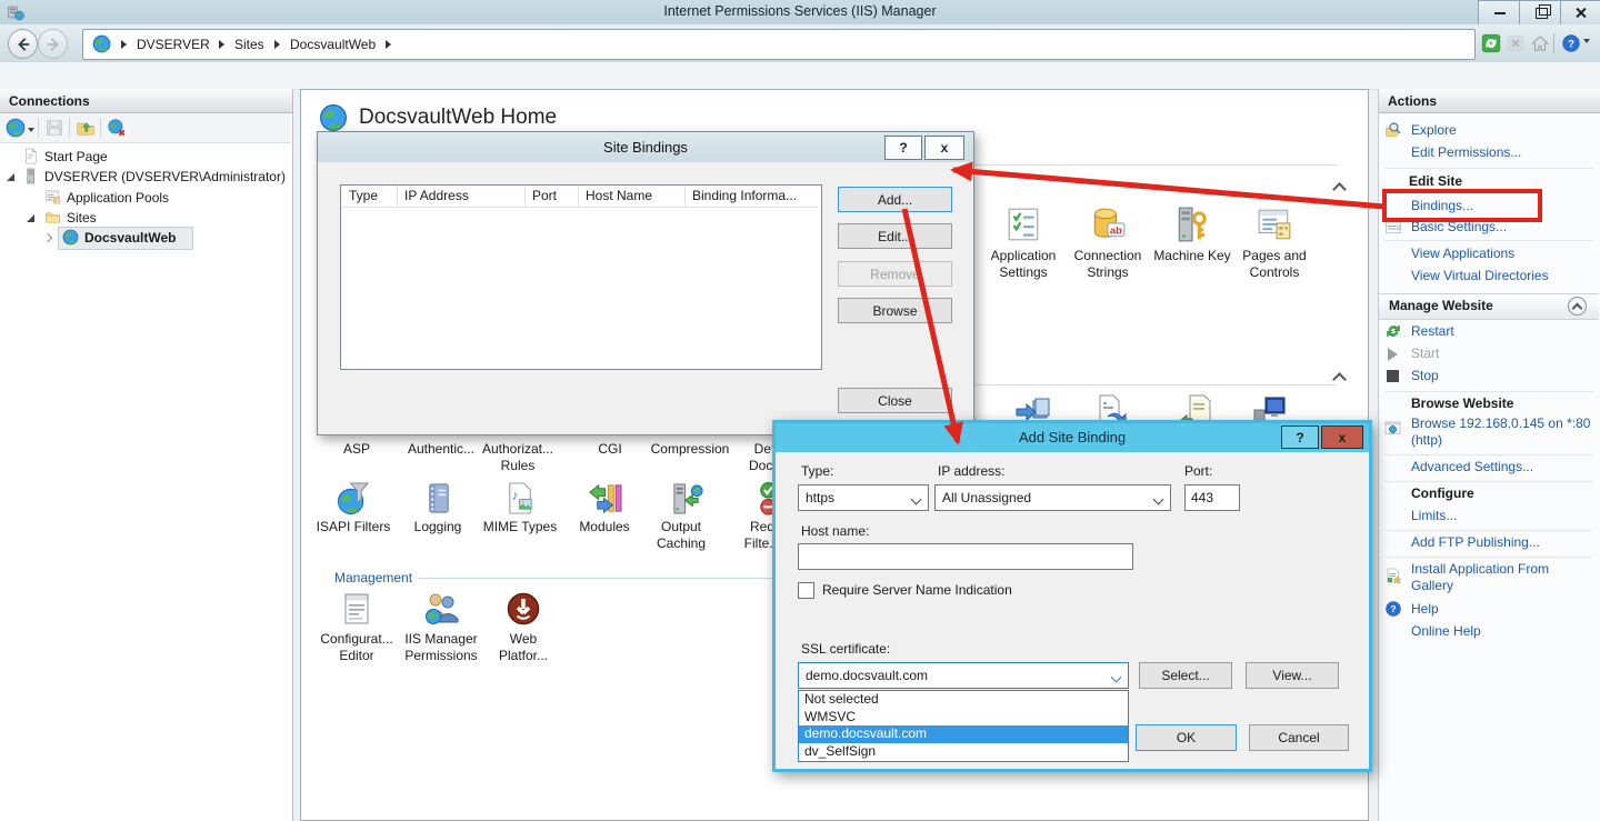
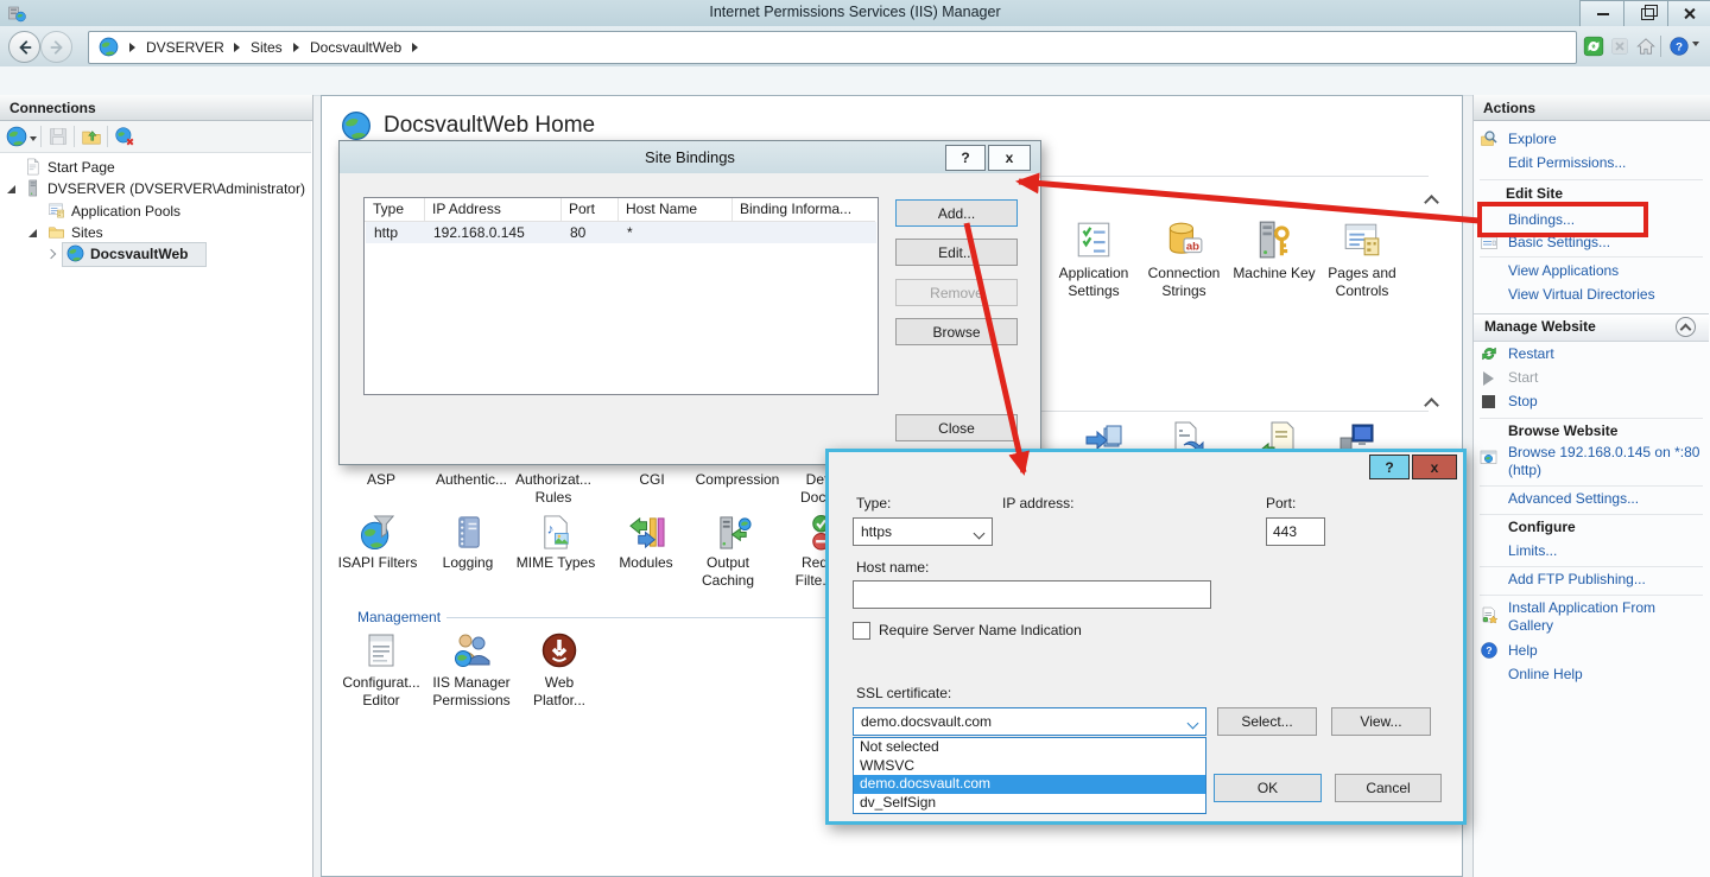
  Internet Permissions Services (IIS) Manager
  DVSERVER
  Sites
  DocsvaultWeb
  Connections
  Start Page
  DVSERVER (DVSERVER\Administrator)
  Application Pools
  Sites
  DocsvaultWeb
  DocsvaultWeb Home
  Application Settings
  Connection Strings
  Machine Key
  Pages and Controls
  ASP
  Authentic...
  Authorizat... Rules
  CGI
  Compression
  ISAPI Filters
  Logging
  MIME Types
  Modules
  Output Caching
  Req Filte.
  Management
  Configurat... Editor
  IIS Manager Permissions
  Web Platfor...
  Actions
  Explore
  Edit Permissions...
  Edit Site
  Bindings...
  Basic Settings...
  View Applications
  View Virtual Directories
  Manage Website
  Restart
  Start
  Stop
  Browse Website
  Browse 192.168.0.145 on *:80 (http)
  Advanced Settings...
  Configure
  Limits...
  Add FTP Publishing...
  Install Application From Gallery
  Help
  Online Help
  Site Bindings
  ?
  x
  Type
  IP Address
  Port
  Host Name
  Binding Informa...
+ http
+ 192.168.0.145
+ 80
+ *
  Add...
  Edit..
  Remove
  Browse
  Close
- Add Site Binding
  ?
  x
  Type:
  https
  IP address:
- All Unassigned
  Port:
  443
  Host name:
  Require Server Name Indication
  SSL certificate:
  demo.docsvault.com
  Select...
  View...
  Not selected
  WMSVC
  demo.docsvault.com
  dv_SelfSign
  OK
  Cancel
